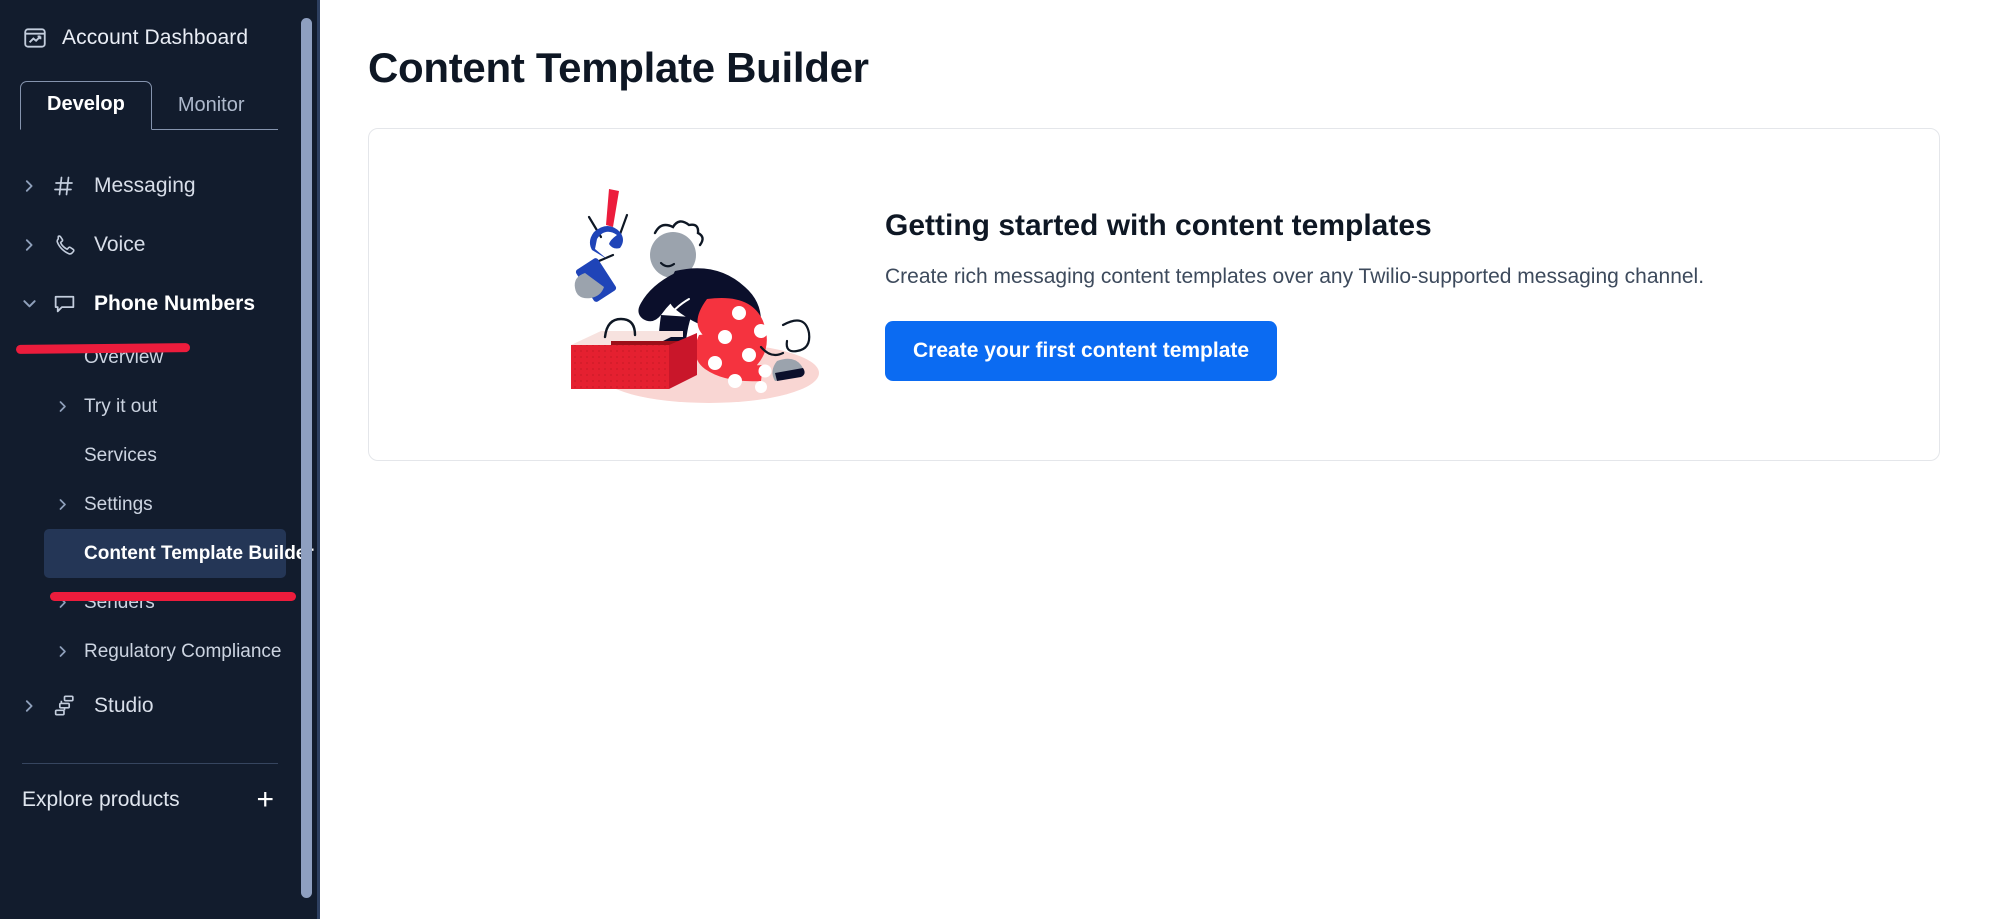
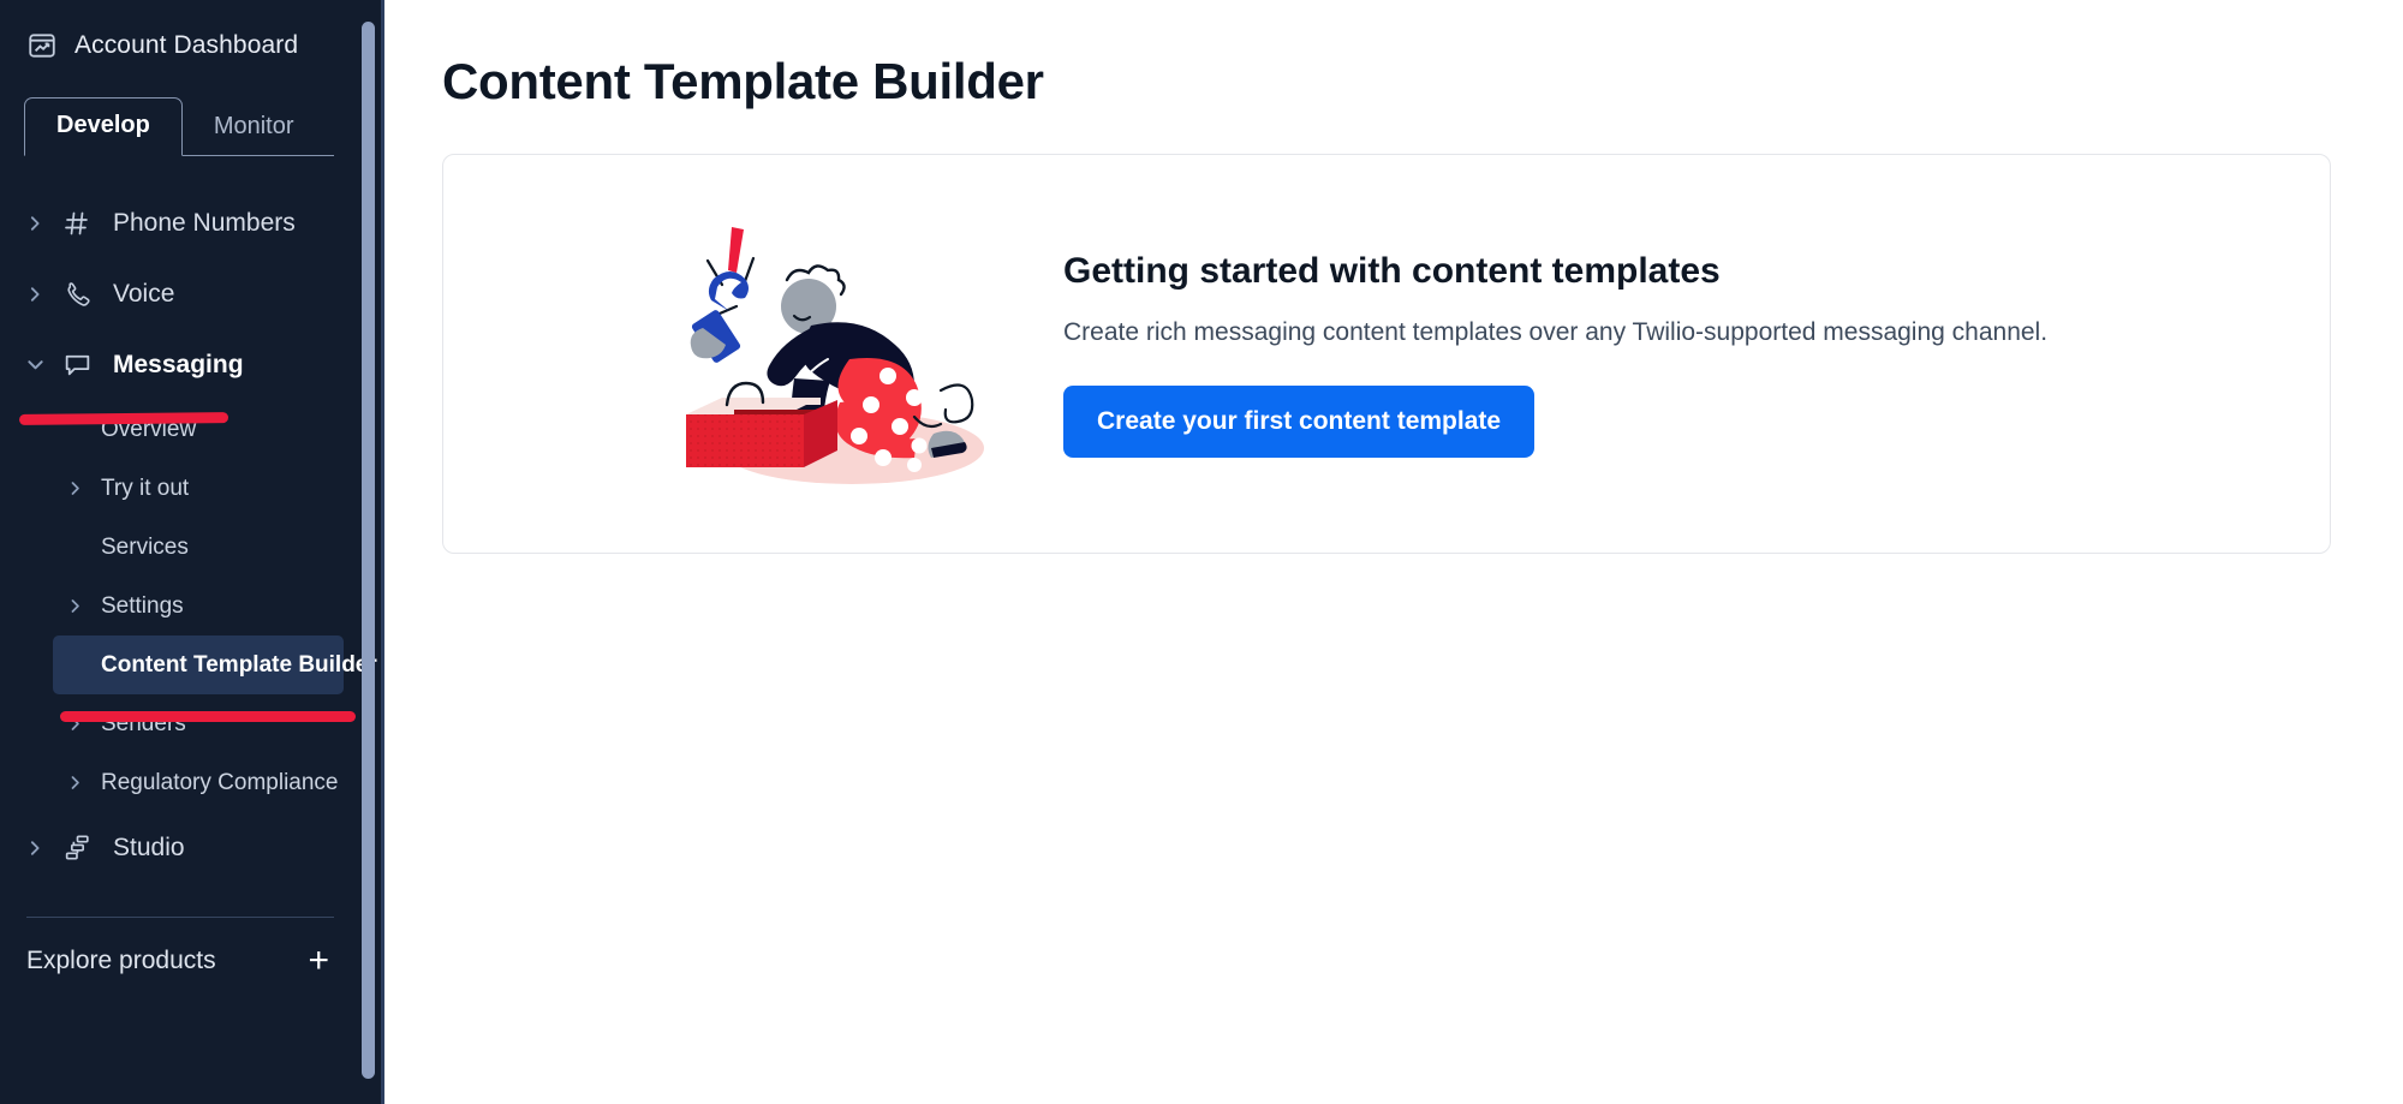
  Account Dashboard
  Develop
  Monitor
- Messaging
+ Phone Numbers
  Voice
- Phone Numbers
+ Messaging
  Overview
  Try it out
  Services
  Settings
  Content Template Build
  Senders
  Regulatory Compliance
  Studio
  Explore products
  +
  Content Template Builder
  Getting started with content templates
  Create rich messaging content templates over any Twilio-supported messaging channel.
  Create your first content template
